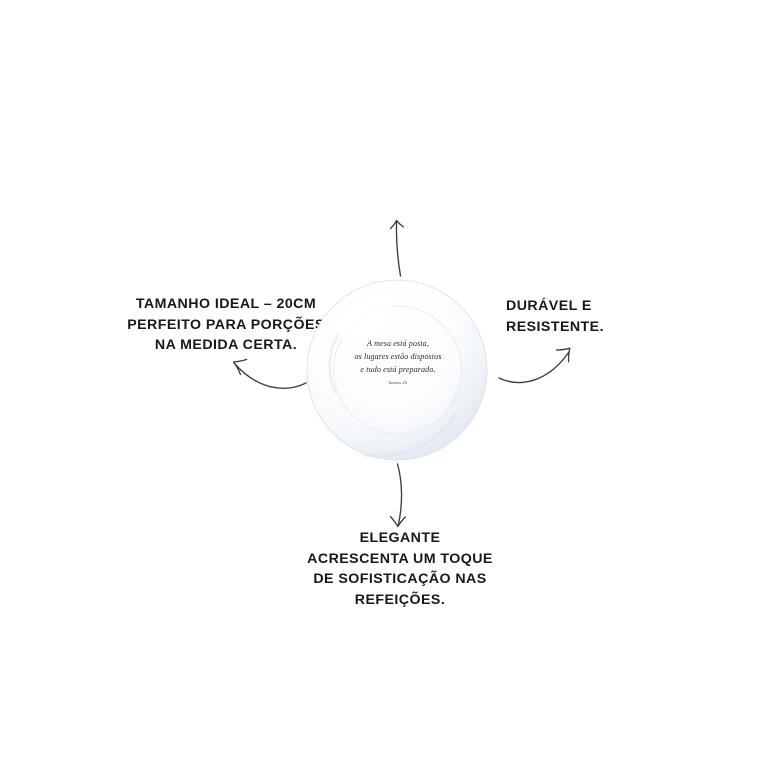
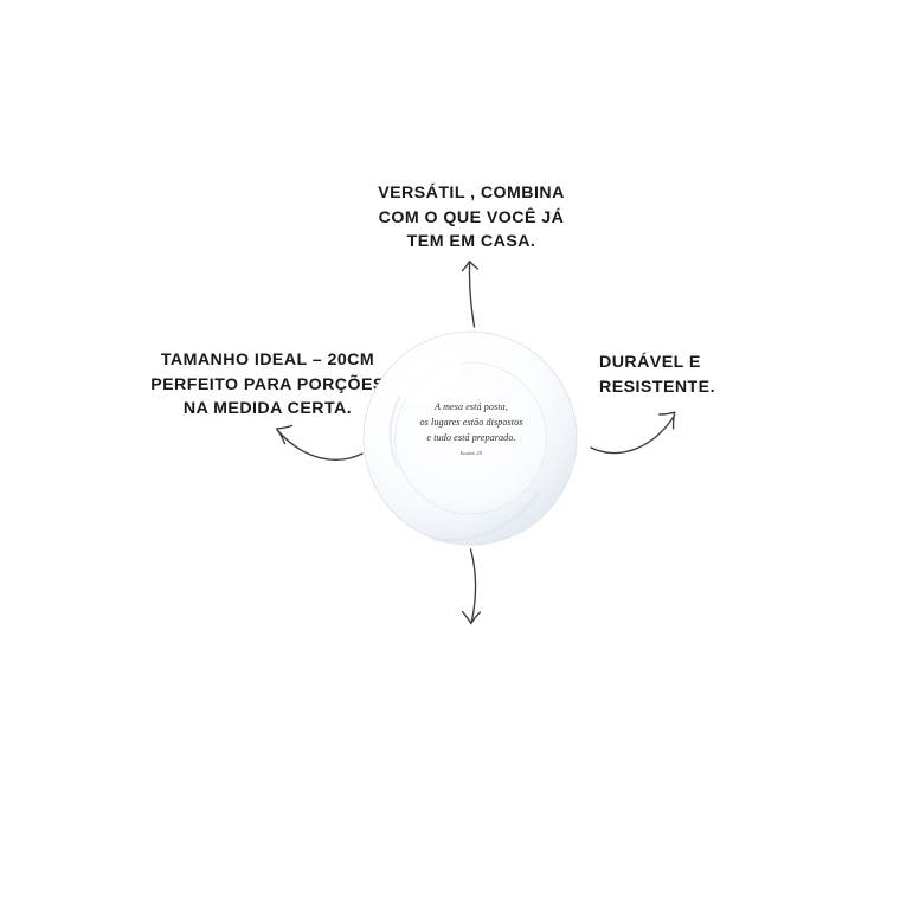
+ VERSÁTIL , COMBINA
+ COM O QUE VOCÊ JÁ
+ TEM EM CASA.
  TAMANHO IDEAL – 20CM
  PERFEITO PARA PORÇÕE
  NA MEDIDA CERTA.
  DURÁVEL E
  RESISTENTE.
- ELEGANTE
- ACRESCENTA UM TOQUE
- DE SOFISTICAÇÃO NAS
- REFEIÇÕES.
  A mesa está posta,
  os lugares estão dispostos
  e tudo está preparado.
